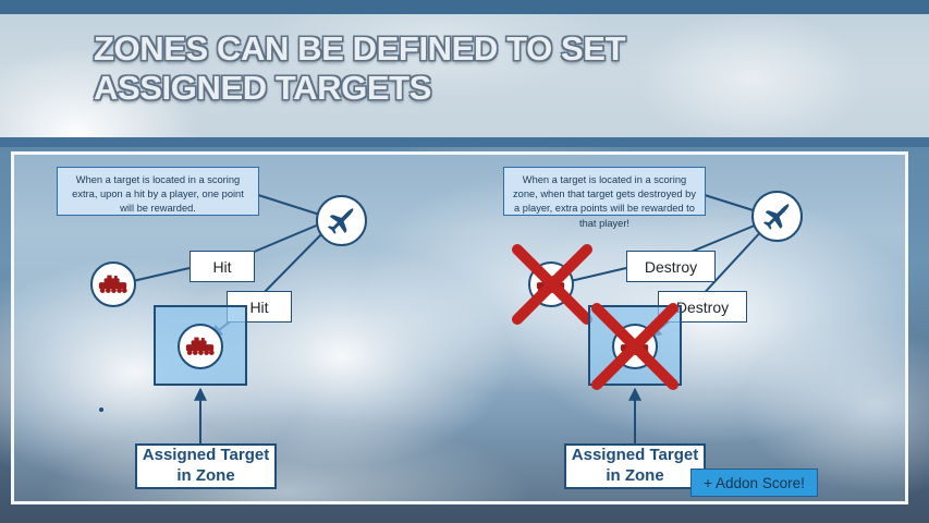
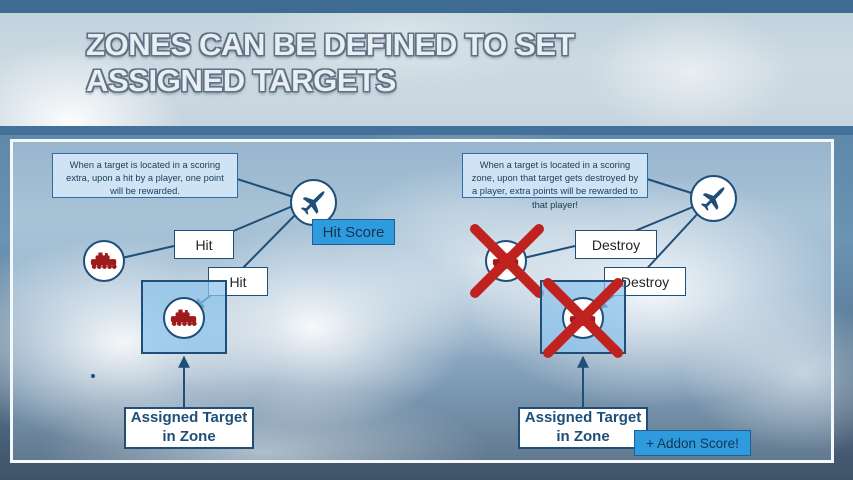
  ZONES CAN BE DEFINED TO SET
  ASSIGNED TARGETS
  When a target is located in a scoring extra, upon a hit by a player, one point will be rewarded.
+ Hit Score
  Hit
  Hit
  Assigned Target
  in Zone
- When a target is located in a scoring zone, when that target gets destroyed by a player, extra points will be rewarded to that player!
+ When a target is located in a scoring zone, upon that target gets destroyed by a player, extra points will be rewarded to that player!
  Destroy
  Destroy
  Assigned Target
  in Zone
  + Addon Score!
